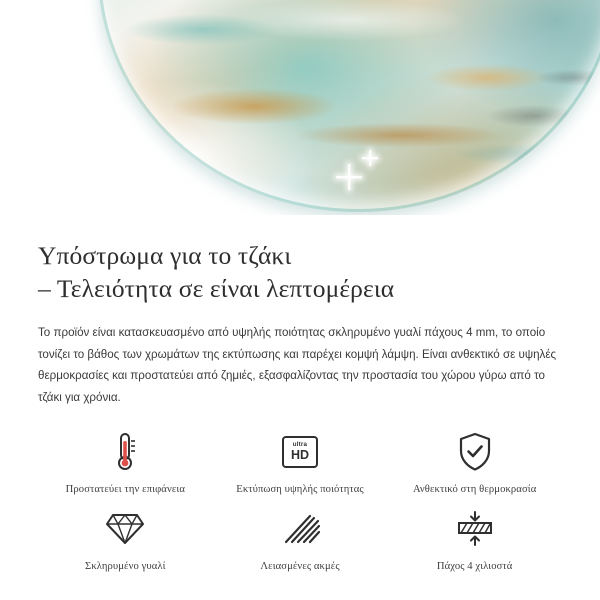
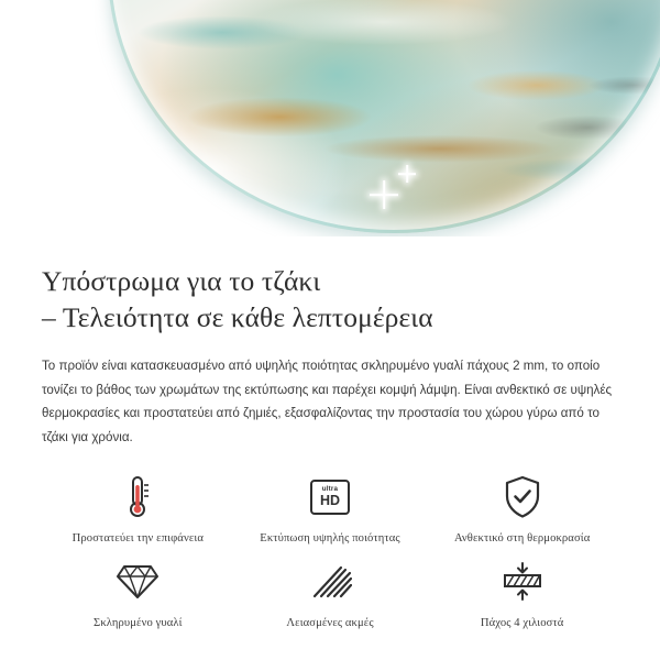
  Υπόστρωμα για το τζάκι
- – Τελειότητα σε είναι λεπτομέρεια
+ – Τελειότητα σε κάθε λεπτομέρεια
- Το προϊόν είναι κατασκευασμένο από υψηλής ποιότητας σκληρυμένο γυαλί πάχους 4 mm, το οποίο τονίζει το βάθος των χρωμάτων της εκτύπωσης και παρέχει κομψή λάμψη. Είναι ανθεκτικό σε υψηλές θερμοκρασίες και προστατεύει από ζημιές, εξασφαλίζοντας την προστασία του χώρου γύρω από το τζάκι για χρόνια.
+ Το προϊόν είναι κατασκευασμένο από υψηλής ποιότητας σκληρυμένο γυαλί πάχους 2 mm, το οποίο τονίζει το βάθος των χρωμάτων της εκτύπωσης και παρέχει κομψή λάμψη. Είναι ανθεκτικό σε υψηλές θερμοκρασίες και προστατεύει από ζημιές, εξασφαλίζοντας την προστασία του χώρου γύρω από το τζάκι για χρόνια.
  Προστατεύει την επιφάνεια
  HD
  Εκτύπωση υψηλής ποιότητας
  Ανθεκτικό στη θερμοκρασία
  Σκληρυμένο γυαλί
  Λειασμένες ακμές
  Πάχος 4 χιλιοστά
